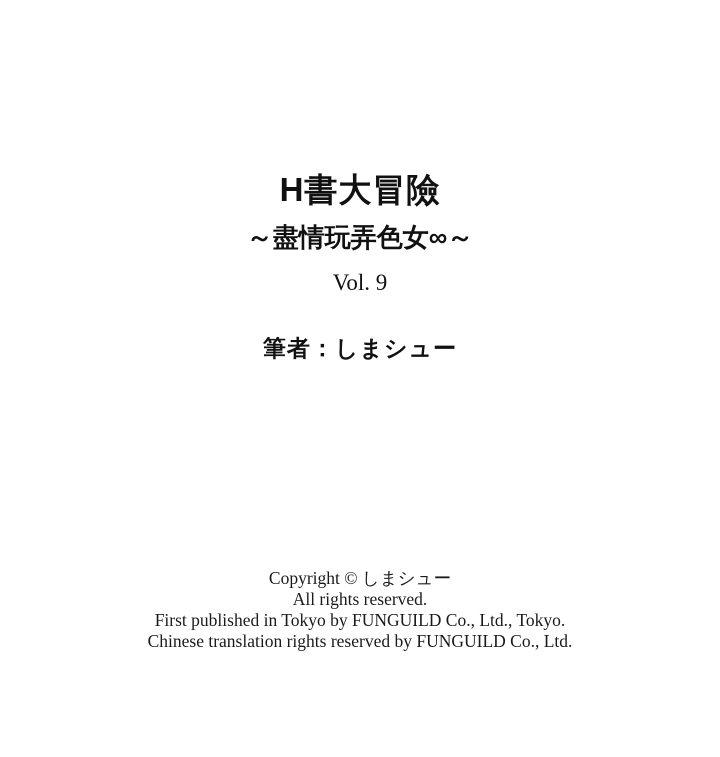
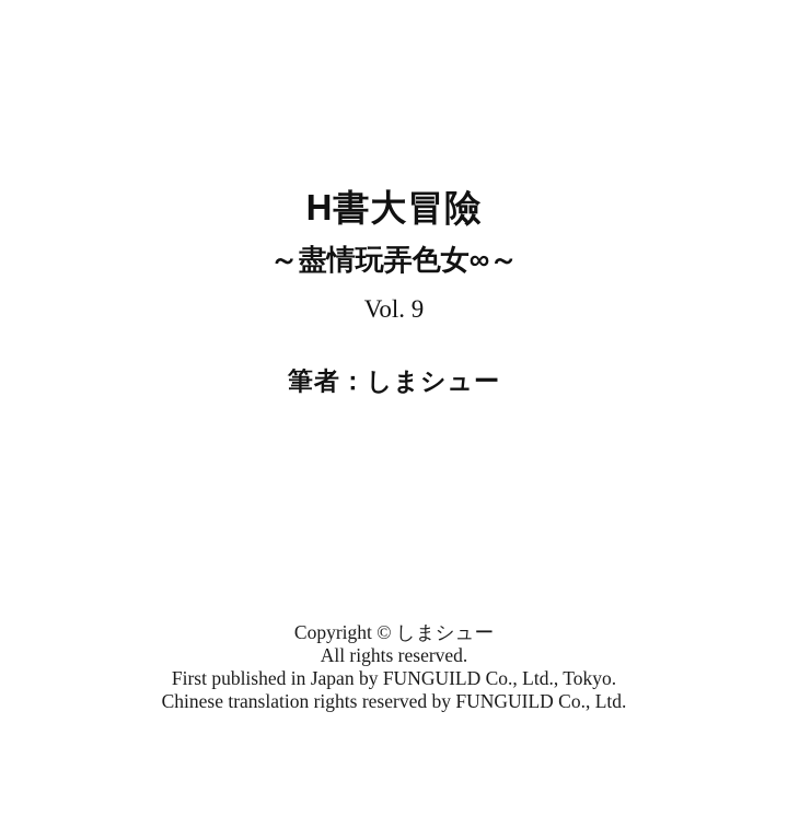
  H書大冒險
  ～盡情玩弄色女∞～
  Vol. 9
  筆者：しまシュー
  Copyright © しまシュー
  All rights reserved.
- First published in Tokyo by FUNGUILD Co., Ltd., Tokyo.
+ First published in Japan by FUNGUILD Co., Ltd., Tokyo.
  Chinese translation rights reserved by FUNGUILD Co., Ltd.
